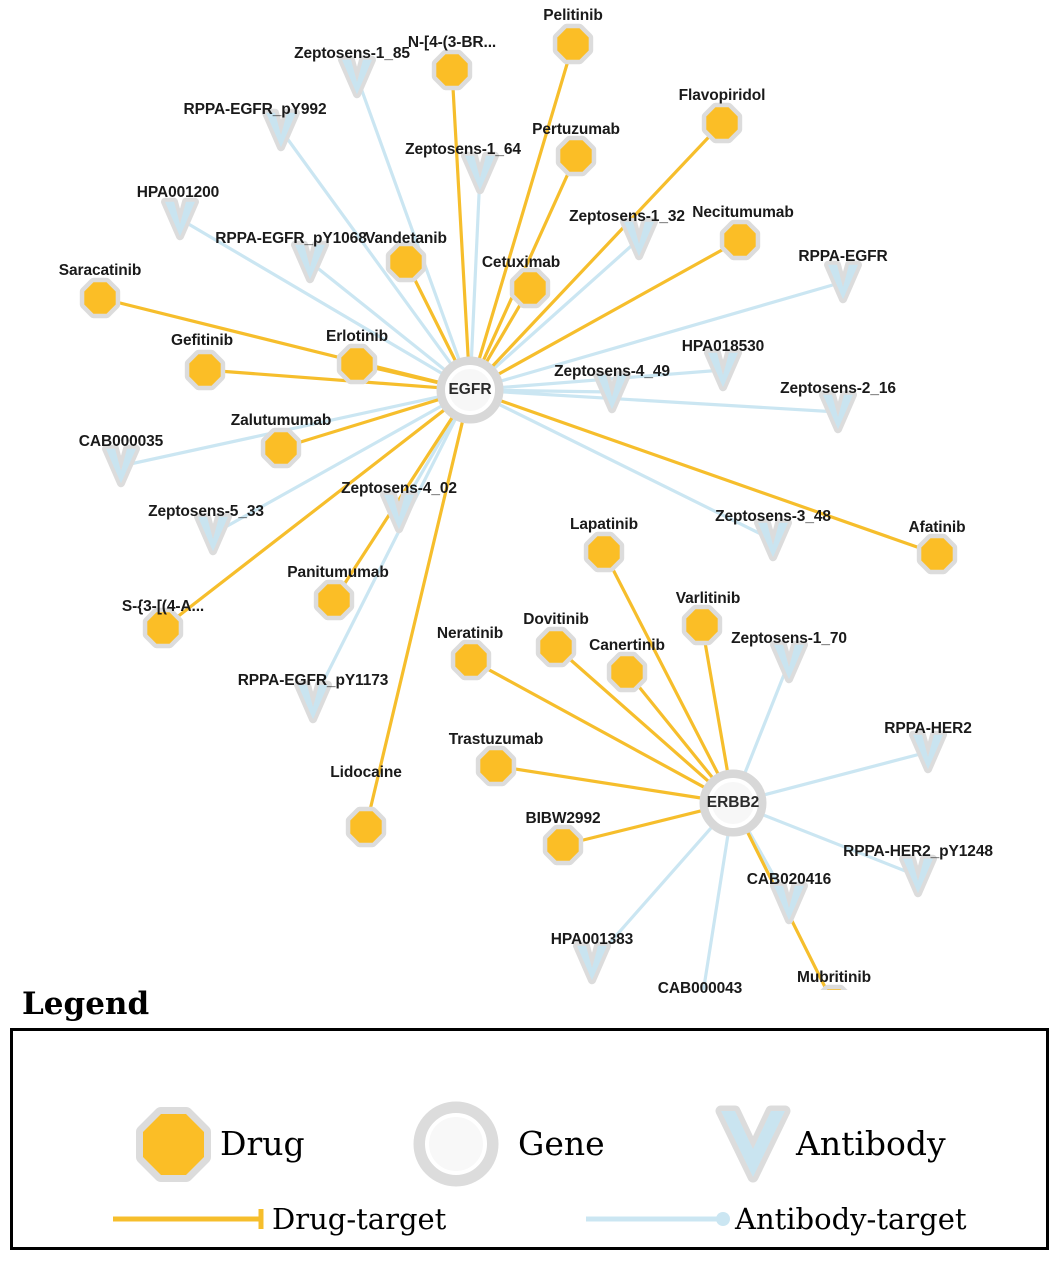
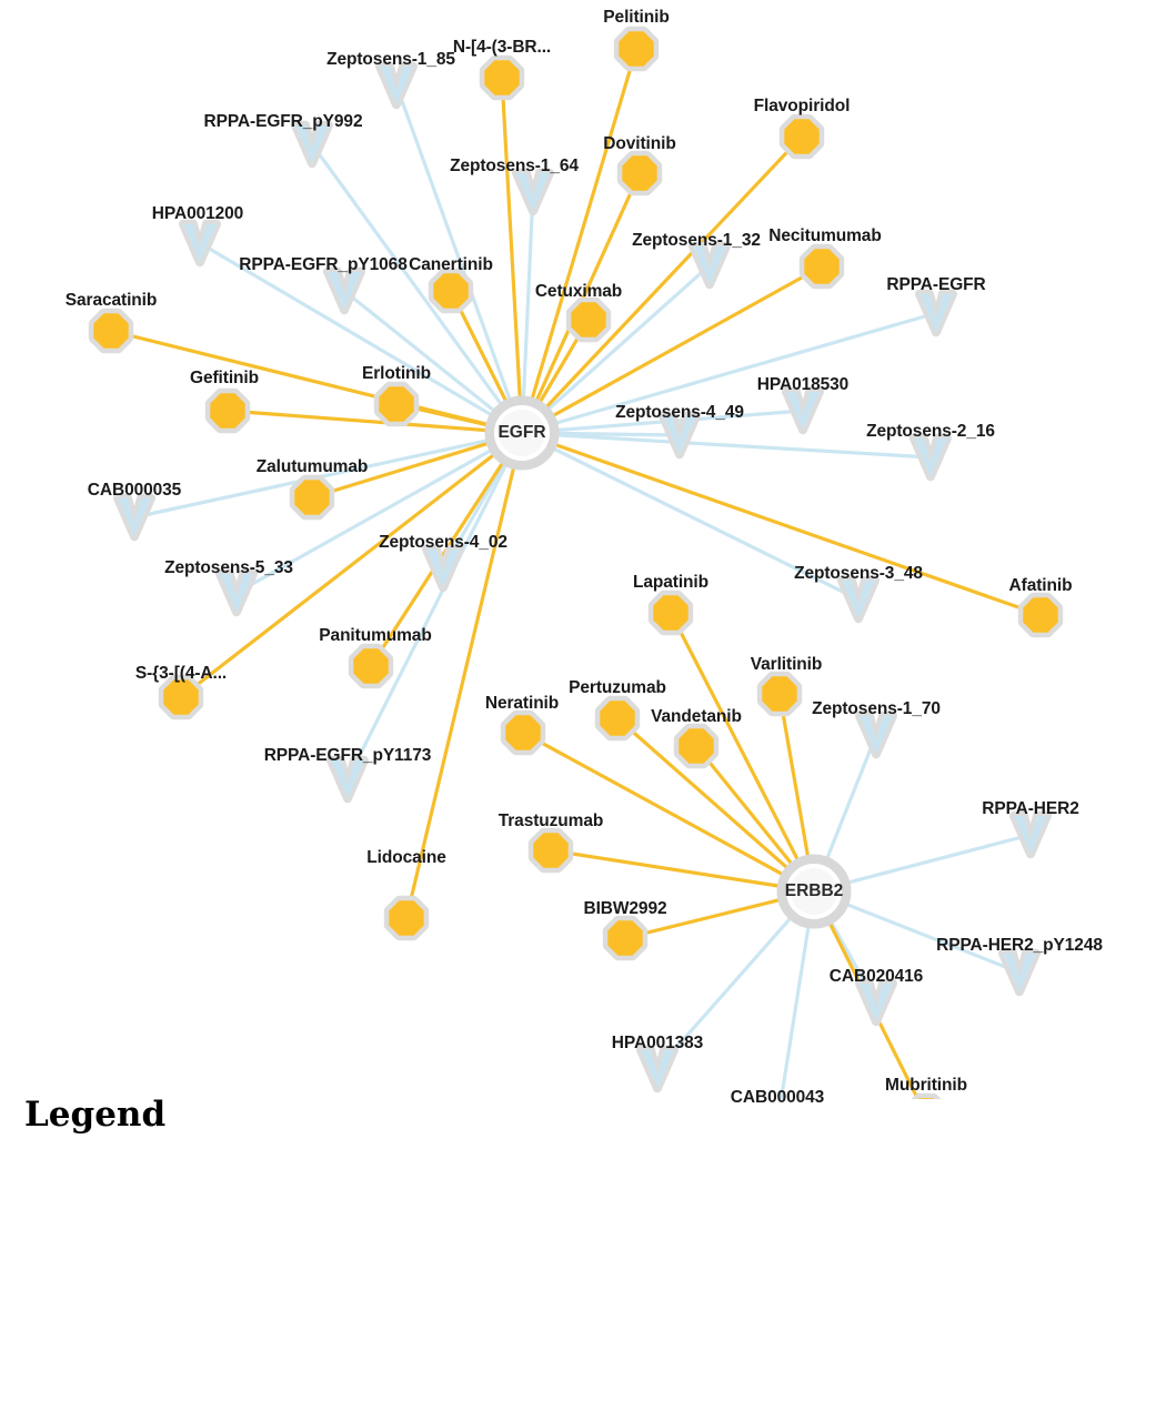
  Zeptosens-1_85
  RPPA-EGFR_pY992
  Zeptosens-1_64
  HPA001200
  Zeptosens-1_32
  RPPA-EGFR_pY1068
  RPPA-EGFR
  HPA018530
  Zeptosens-4_49
  Zeptosens-2_16
  CAB000035
  Zeptosens-4_02
  Zeptosens-5_33
  Zeptosens-3_48
  Zeptosens-1_70
  RPPA-EGFR_pY1173
  RPPA-HER2
  RPPA-HER2_pY1248
  CAB020416
  HPA001383
  CAB000043
  Pelitinib
  N-[4-(3-BR...
  Flavopiridol
- Pertuzumab
+ Dovitinib
  Necitumumab
- Vandetanib
+ Canertinib
  Cetuximab
  Saracatinib
  Gefitinib
  Erlotinib
  Zalutumumab
  Afatinib
  Lapatinib
  Varlitinib
  Panitumumab
  S-{3-[(4-A...
- Dovitinib
+ Pertuzumab
  Neratinib
- Canertinib
+ Vandetanib
  Trastuzumab
  Lidocaine
  BIBW2992
  Mubritinib
  EGFR
  ERBB2
  Legend
- Drug
- Gene
- Antibody
- Drug-target
- Antibody-target
